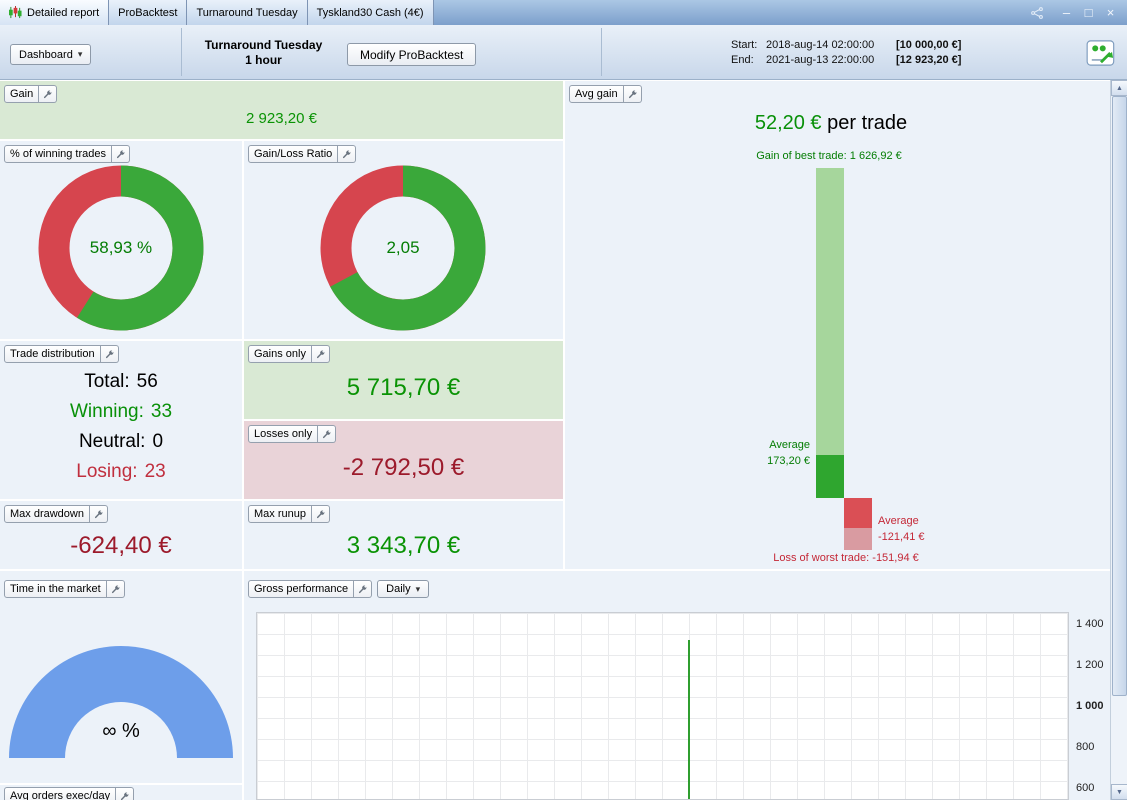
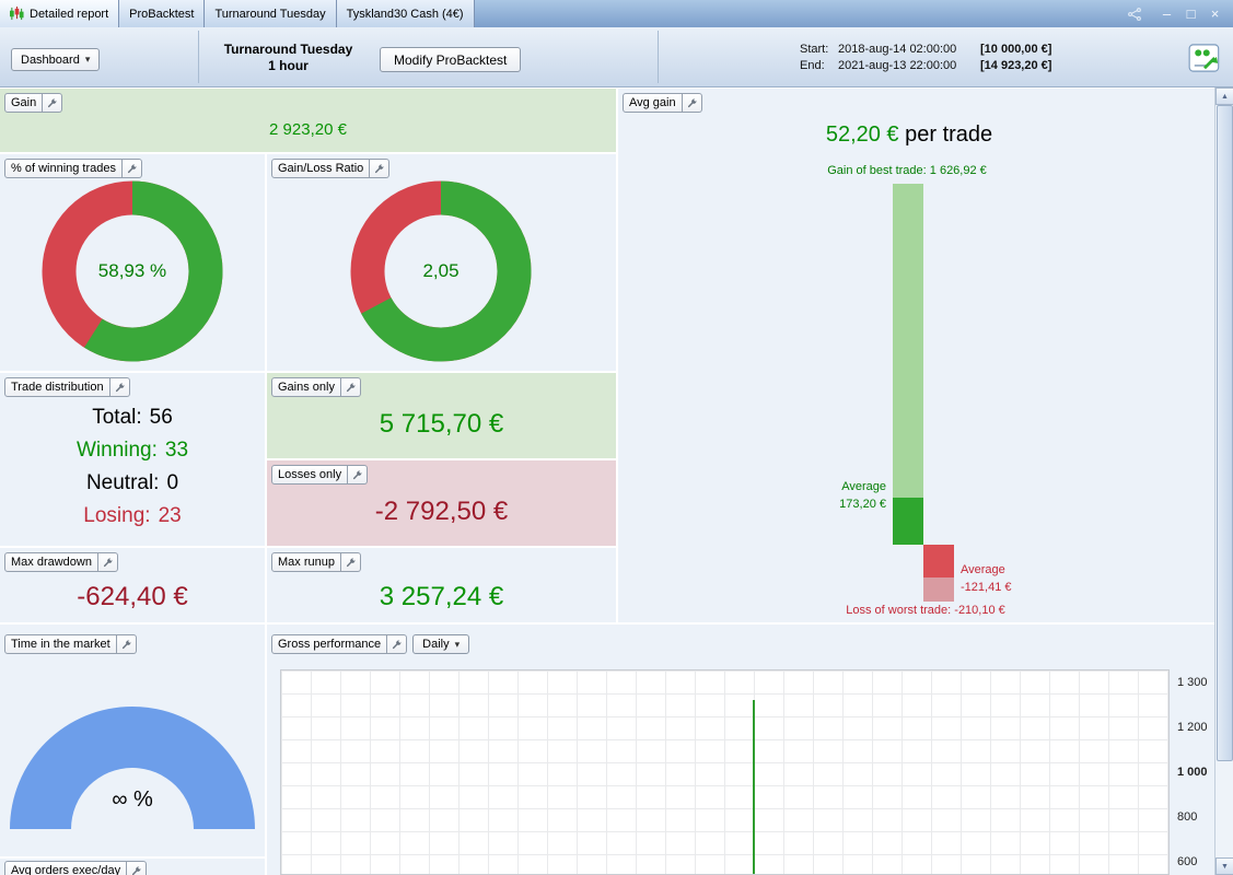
  Detailed report
  ProBacktest
  Turnaround Tuesday
  Tyskland30 Cash (4€)
  –
  □
  ×
  Dashboard
  ▾
  Turnaround Tuesday
  1 hour
  Modify ProBacktest
  Start: 2018-aug-14 02:00:00 [10 000,00 €]
- End: 2021-aug-13 22:00:00 [12 923,20 €]
+ End: 2021-aug-13 22:00:00 [14 923,20 €]
  Gain
  2 923,20 €
  % of winning trades
  58,93 %
  Gain/Loss Ratio
  2,05
  Avg gain
  52,20 € per trade
  Gain of best trade: 1 626,92 €
  Average
  173,20 €
  Average
  -121,41 €
- Loss of worst trade: -151,94 €
+ Loss of worst trade: -210,10 €
  Trade distribution
  Total: 56
  Winning: 33
  Neutral: 0
  Losing: 23
  Gains only
  5 715,70 €
  Losses only
  -2 792,50 €
  Max drawdown
  -624,40 €
  Max runup
- 3 343,70 €
+ 3 257,24 €
  Time in the market
  ∞ %
  Gross performance
  Daily
  ▾
- 1 400
+ 1 300
  1 200
  1 000
  800
  600
  Avg orders exec/day
